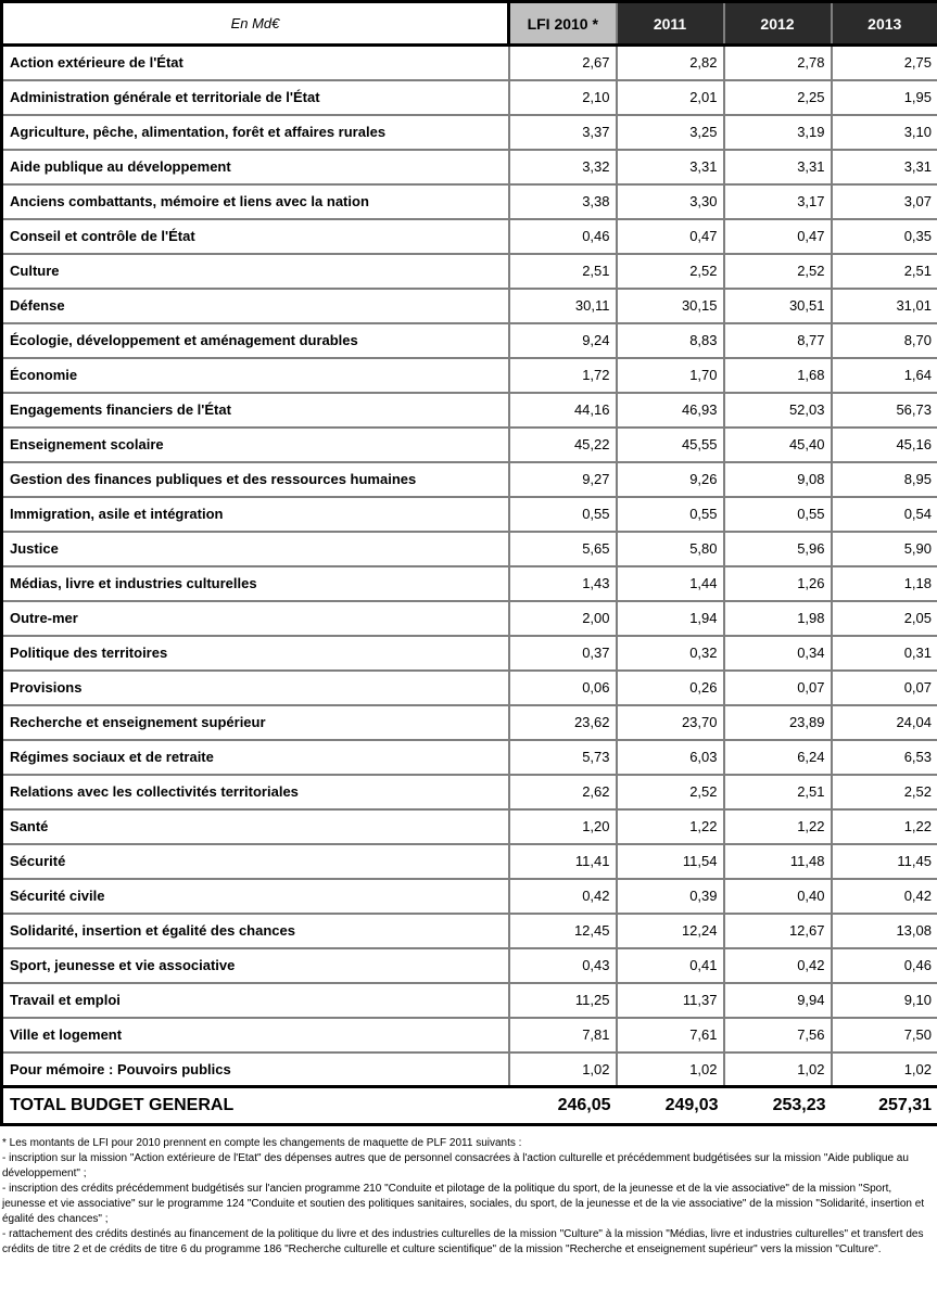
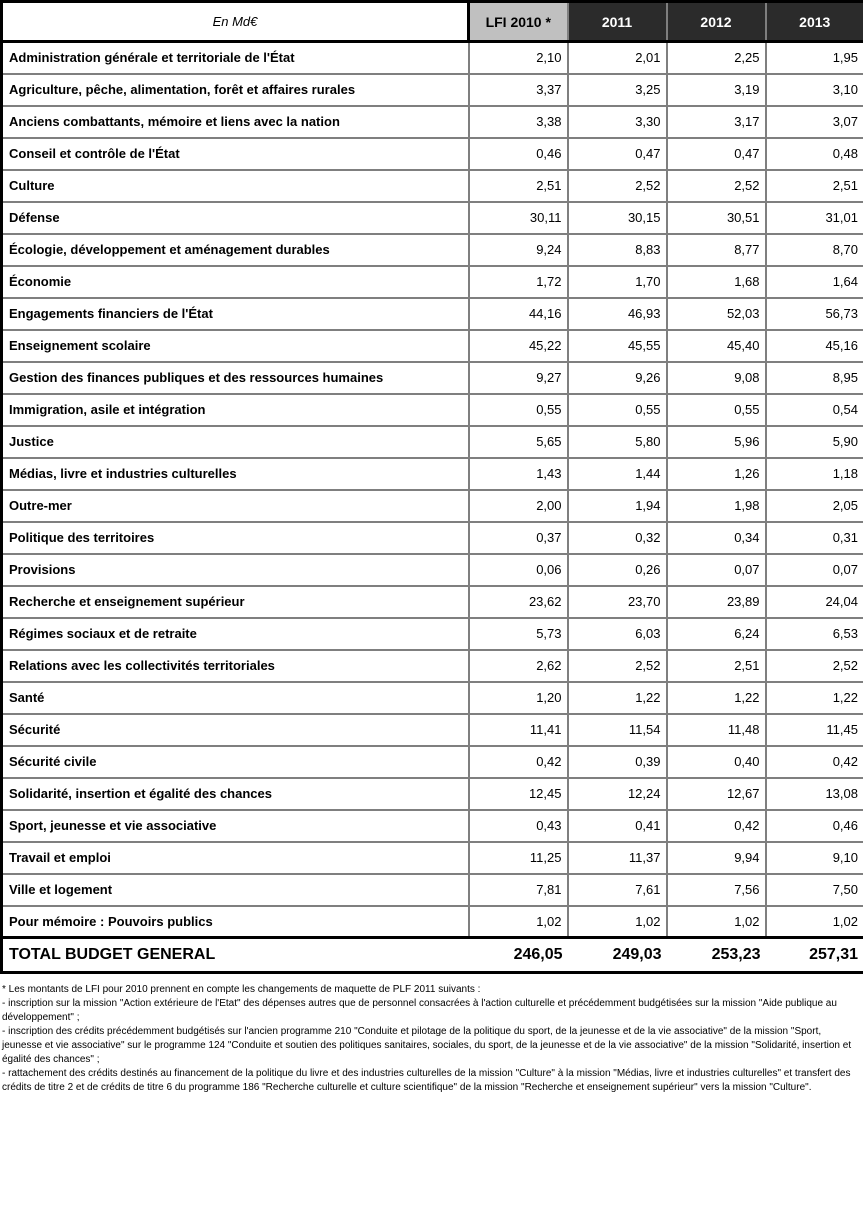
  En Md€	LFI 2010 *	2011	2012	2013
- Action extérieure de l'État	2,67	2,82	2,78	2,75
  Administration générale et territoriale de l'État	2,10	2,01	2,25	1,95
  Agriculture, pêche, alimentation, forêt et affaires rurales	3,37	3,25	3,19	3,10
- Aide publique au développement	3,32	3,31	3,31	3,31
  Anciens combattants, mémoire et liens avec la nation	3,38	3,30	3,17	3,07
- Conseil et contrôle de l'État	0,46	0,47	0,47	0,35
+ Conseil et contrôle de l'État	0,46	0,47	0,47	0,48
  Culture	2,51	2,52	2,52	2,51
  Défense	30,11	30,15	30,51	31,01
  Écologie, développement et aménagement durables	9,24	8,83	8,77	8,70
  Économie	1,72	1,70	1,68	1,64
  Engagements financiers de l'État	44,16	46,93	52,03	56,73
  Enseignement scolaire	45,22	45,55	45,40	45,16
  Gestion des finances publiques et des ressources humaines	9,27	9,26	9,08	8,95
  Immigration, asile et intégration	0,55	0,55	0,55	0,54
  Justice	5,65	5,80	5,96	5,90
  Médias, livre et industries culturelles	1,43	1,44	1,26	1,18
  Outre-mer	2,00	1,94	1,98	2,05
  Politique des territoires	0,37	0,32	0,34	0,31
  Provisions	0,06	0,26	0,07	0,07
  Recherche et enseignement supérieur	23,62	23,70	23,89	24,04
  Régimes sociaux et de retraite	5,73	6,03	6,24	6,53
  Relations avec les collectivités territoriales	2,62	2,52	2,51	2,52
  Santé	1,20	1,22	1,22	1,22
  Sécurité	11,41	11,54	11,48	11,45
  Sécurité civile	0,42	0,39	0,40	0,42
  Solidarité, insertion et égalité des chances	12,45	12,24	12,67	13,08
  Sport, jeunesse et vie associative	0,43	0,41	0,42	0,46
  Travail et emploi	11,25	11,37	9,94	9,10
  Ville et logement	7,81	7,61	7,56	7,50
  Pour mémoire : Pouvoirs publics	1,02	1,02	1,02	1,02
  TOTAL BUDGET GENERAL	246,05	249,03	253,23	257,31
  * Les montants de LFI pour 2010 prennent en compte les changements de maquette de PLF 2011 suivants :
  - inscription sur la mission "Action extérieure de l'Etat" des dépenses autres que de personnel consacrées à l'action culturelle et précédemment budgétisées sur la mission "Aide publique au développement" ;
  - inscription des crédits précédemment budgétisés sur l'ancien programme 210 "Conduite et pilotage de la politique du sport, de la jeunesse et de la vie associative" de la mission "Sport, jeunesse et vie associative" sur le programme 124 "Conduite et soutien des politiques sanitaires, sociales, du sport, de la jeunesse et de la vie associative" de la mission "Solidarité, insertion et égalité des chances" ;
  - rattachement des crédits destinés au financement de la politique du livre et des industries culturelles de la mission "Culture" à la mission "Médias, livre et industries culturelles" et transfert des crédits de titre 2 et de crédits de titre 6 du programme 186 "Recherche culturelle et culture scientifique" de la mission "Recherche et enseignement supérieur" vers la mission "Culture".
